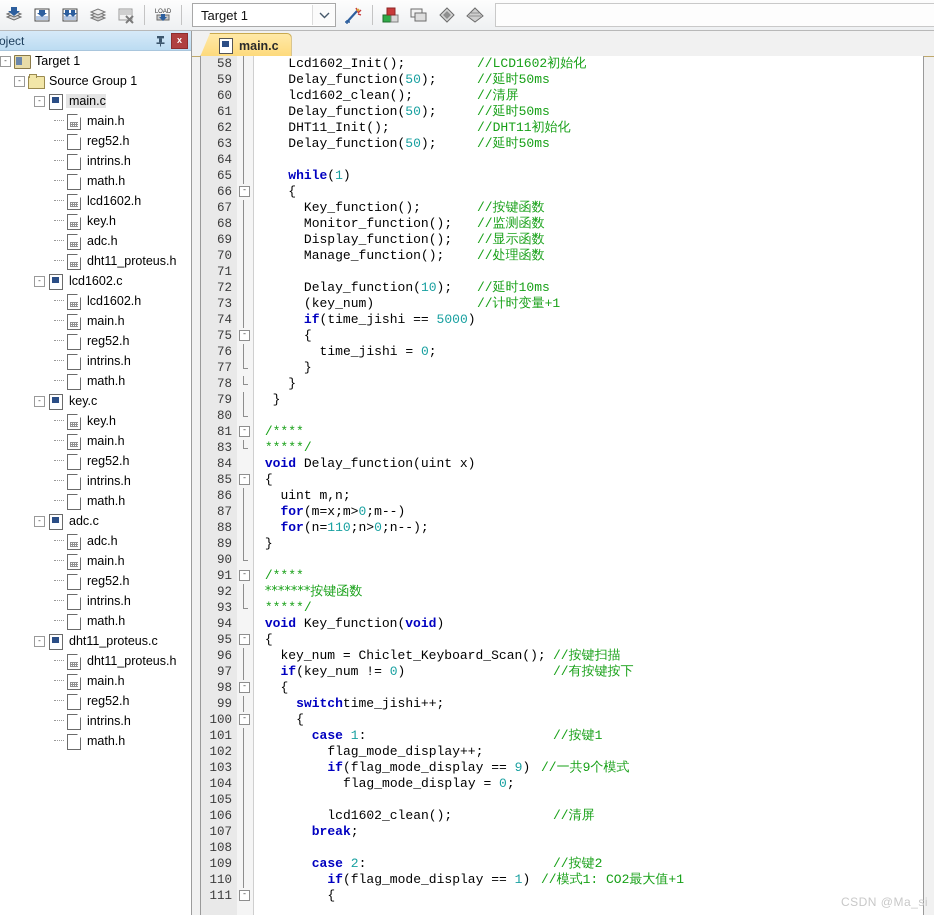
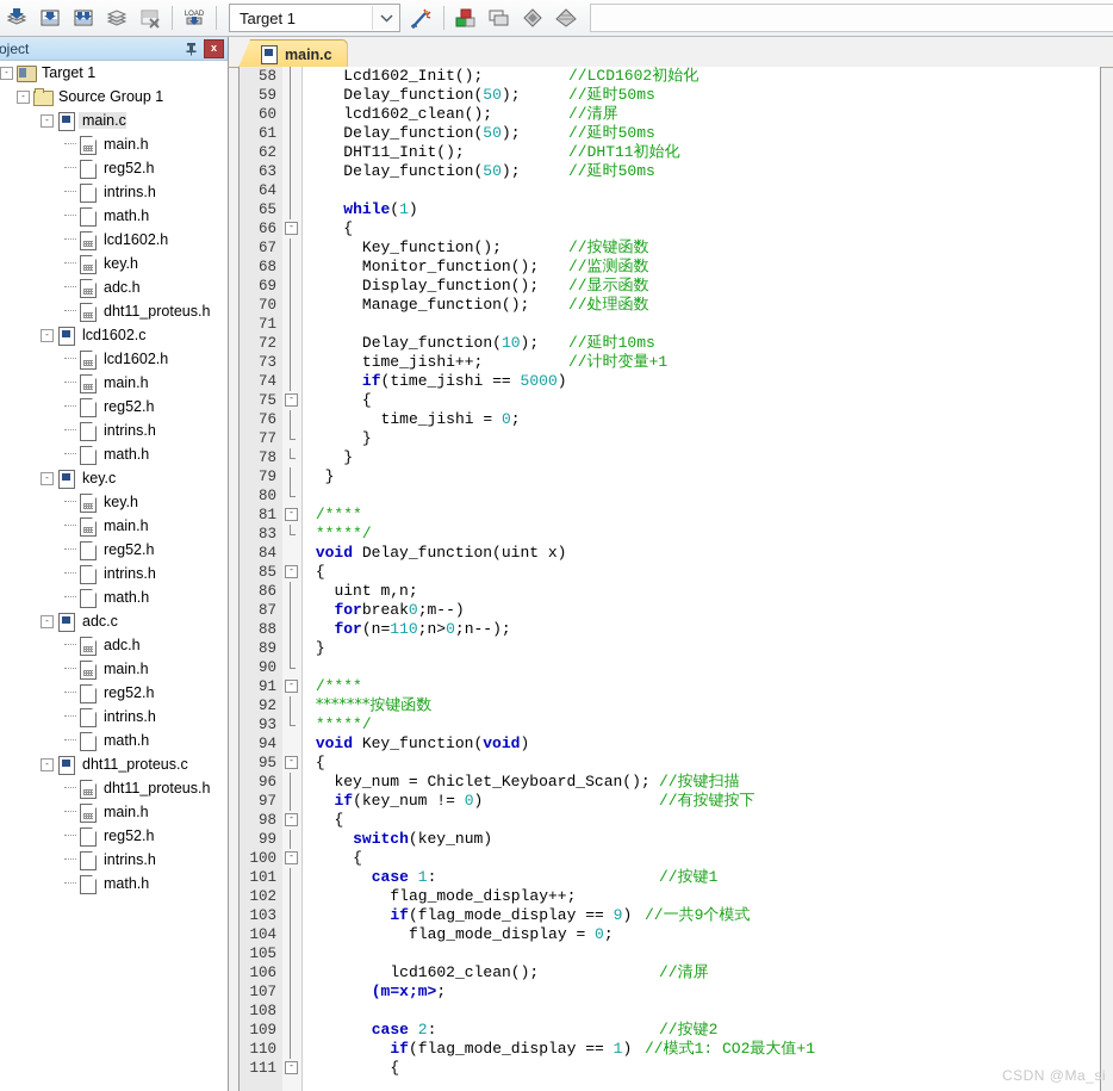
  Target 1
  oject
  x
  -
  Target 1
  -
  Source Group 1
  -
  main.c
  main.h
  reg52.h
  intrins.h
  math.h
  lcd1602.h
  key.h
  adc.h
  dht11_proteus.h
  -
  lcd1602.c
  lcd1602.h
  main.h
  reg52.h
  intrins.h
  math.h
  -
  key.c
  key.h
  main.h
  reg52.h
  intrins.h
  math.h
  -
  adc.c
  adc.h
  main.h
  reg52.h
  intrins.h
  math.h
  -
  dht11_proteus.c
  dht11_proteus.h
  main.h
  reg52.h
  intrins.h
  math.h
  main.c
  58
  Lcd1602_Init();
  //LCD1602初始化
  59
  Delay_function(50);
  //延时50ms
  60
  lcd1602_clean();
  //清屏
  61
  Delay_function(50);
  //延时50ms
  62
  DHT11_Init();
  //DHT11初始化
  63
  Delay_function(50);
  //延时50ms
  64
  65
  while(1)
  66
  -
  {
  67
  Key_function();
  //按键函数
  68
  Monitor_function();
  //监测函数
  69
  Display_function();
  //显示函数
  70
  Manage_function();
  //处理函数
  71
  72
  Delay_function(10);
  //延时10ms
  73
- (key_num)
+ time_jishi++;
  //计时变量+1
  74
  if(time_jishi == 5000)
  75
  -
  {
  76
  time_jishi = 0;
  77
  }
  78
  }
  79
  }
  80
  81
  -
  /****
  83
  *****/
  84
  void Delay_function(uint x)
  85
  -
  {
  86
  uint m,n;
  87
- for(m=x;m>0;m--)
+ forbreak0;m--)
  88
  for(n=110;n>0;n--);
  89
  }
  90
  91
  -
  /****
  92
  *******按键函数
  93
  *****/
  94
  void Key_function(void)
  95
  -
  {
  96
  key_num = Chiclet_Keyboard_Scan();
  //按键扫描
  97
  if(key_num != 0)
  //有按键按下
  98
  -
  {
  99
- switchtime_jishi++;
+ switch(key_num)
  100
  -
  {
  101
  case 1:
  //按键1
  102
  flag_mode_display++;
  103
  if(flag_mode_display == 9)
  //一共9个模式
  104
  flag_mode_display = 0;
  105
  106
  lcd1602_clean();
  //清屏
  107
- break;
+ (m=x;m>;
  108
  109
  case 2:
  //按键2
  110
  if(flag_mode_display == 1)
  //模式1: CO2最大值+1
  111
  -
  {
  CSDN @Ma_si
